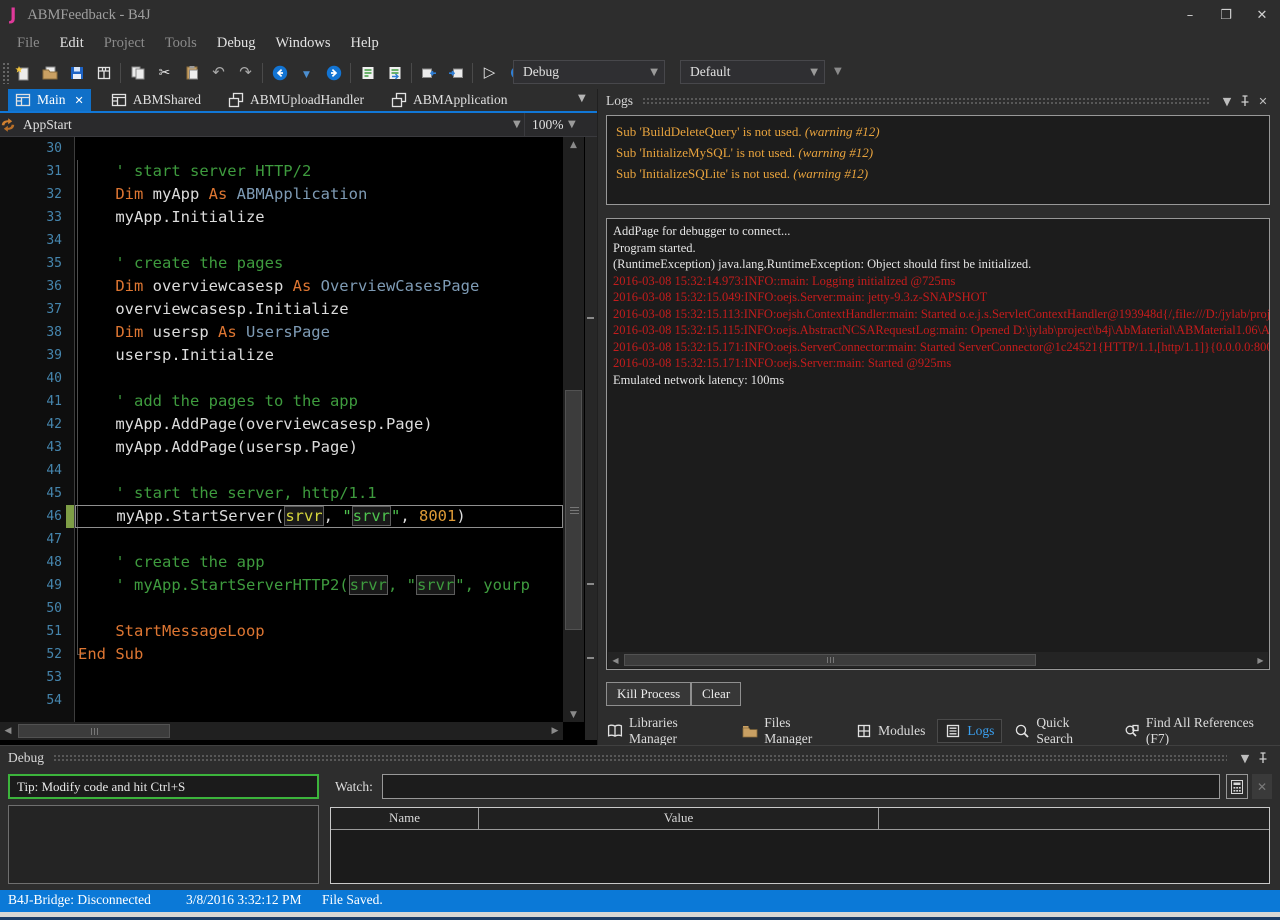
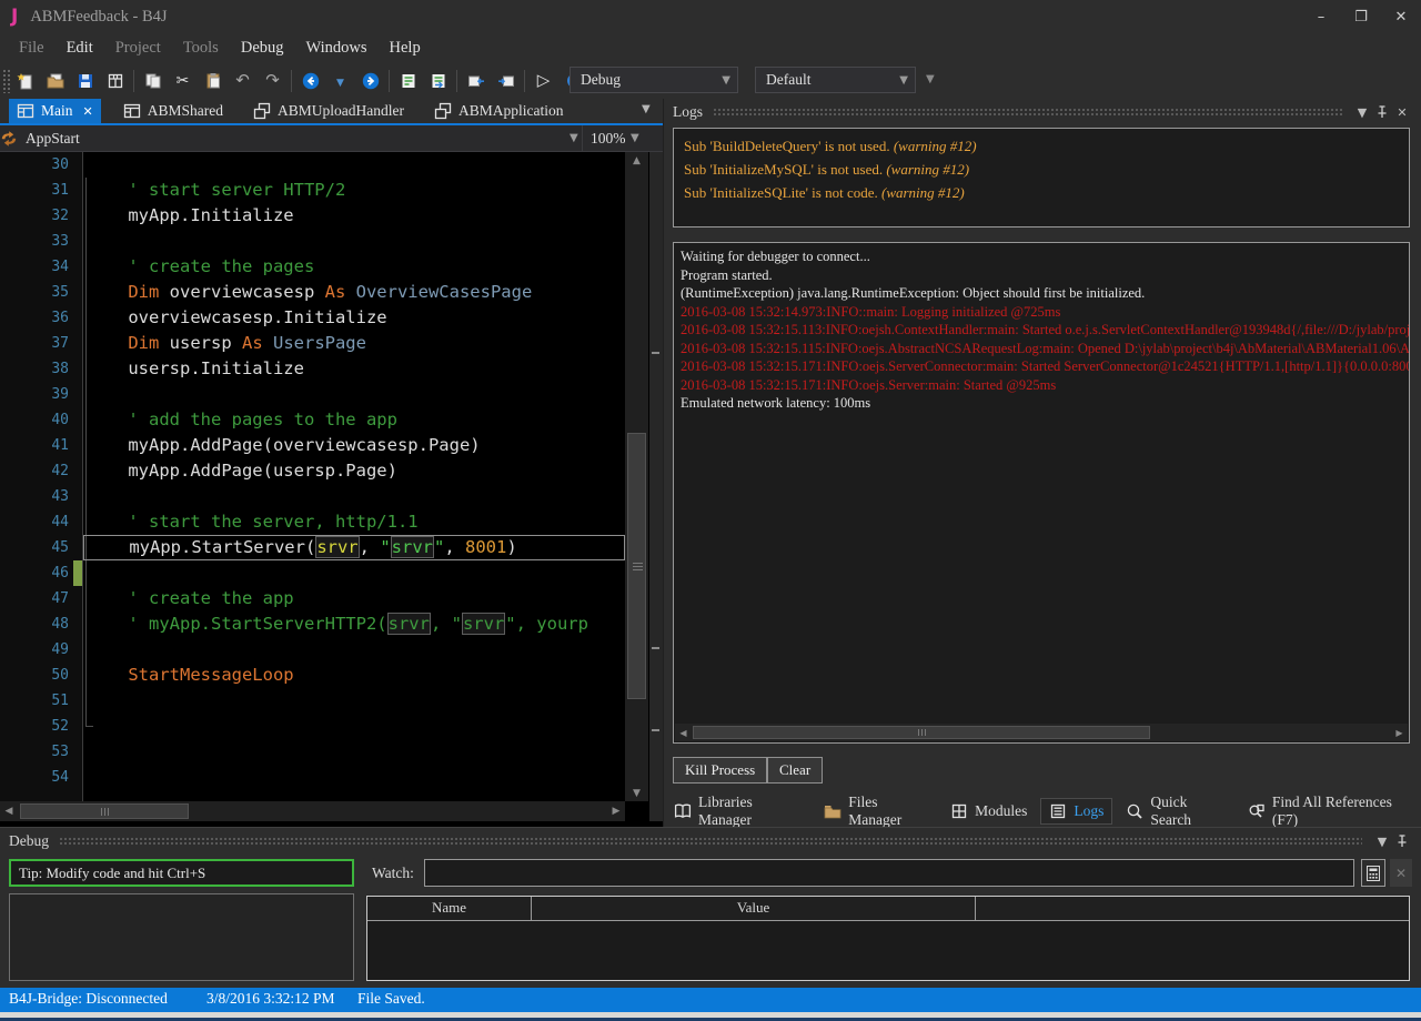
  J
  ABMFeedback - B4J
  –
  ❐
  ✕
  File
  Edit
  Project
  Tools
  Debug
  Windows
  Help
  ✂
  ↶
  ↷
  ▼
  ▷
  Debug
  ▼
  Default
  ▼
  ▼
  Main
  ✕
  ABMShared
  ABMUploadHandler
  ABMApplication
  ▼
  AppStart
  ▼
  100%
  ▼
  30
  31
  32
  33
  34
  35
  36
  37
  38
  39
  40
  41
  42
  43
  44
  45
  46
  47
  48
  49
  50
  51
  52
  53
  54
  ' start server HTTP/2
- Dim myApp As ABMApplication
  myApp.Initialize
  ' create the pages
  Dim overviewcasesp As OverviewCasesPage
  overviewcasesp.Initialize
  Dim usersp As UsersPage
  usersp.Initialize
  ' add the pages to the app
  myApp.AddPage(overviewcasesp.Page)
  myApp.AddPage(usersp.Page)
  ' start the server, http/1.1
  myApp.StartServer(srvr, "srvr", 8001)
  ' create the app
  ' myApp.StartServerHTTP2(srvr, "srvr", yourp
  StartMessageLoop
- End Sub
  ▲
  ▼
  ◀
  ▶
  Logs
  ▼
  ✕
  Sub 'BuildDeleteQuery' is not used. (warning #12)
  Sub 'InitializeMySQL' is not used. (warning #12)
- Sub 'InitializeSQLite' is not used. (warning #12)
+ Sub 'InitializeSQLite' is not code. (warning #12)
- AddPage for debugger to connect...
+ Waiting for debugger to connect...
  Program started.
  (RuntimeException) java.lang.RuntimeException: Object should first be initialized.
  2016-03-08 15:32:14.973:INFO::main: Logging initialized @725ms
- 2016-03-08 15:32:15.049:INFO:oejs.Server:main: jetty-9.3.z-SNAPSHOT
  2016-03-08 15:32:15.113:INFO:oejsh.ContextHandler:main: Started o.e.j.s.ServletContextHandler@193948d{/,file:///D:/jylab/proj
  2016-03-08 15:32:15.115:INFO:oejs.AbstractNCSARequestLog:main: Opened D:\jylab\project\b4j\AbMaterial\ABMaterial1.06\A
  2016-03-08 15:32:15.171:INFO:oejs.ServerConnector:main: Started ServerConnector@1c24521{HTTP/1.1,[http/1.1]}{0.0.0.0:80
  2016-03-08 15:32:15.171:INFO:oejs.Server:main: Started @925ms
  Emulated network latency: 100ms
  ◀
  ▶
  Kill Process
  Clear
  Libraries Manager
  Files Manager
  Modules
  Logs
  Quick Search
  Find All References (F7)
  Debug
  ▼
  Tip: Modify code and hit Ctrl+S
  Watch:
  ✕
  Name
  Value
  B4J-Bridge: Disconnected
  3/8/2016 3:32:12 PM
  File Saved.
